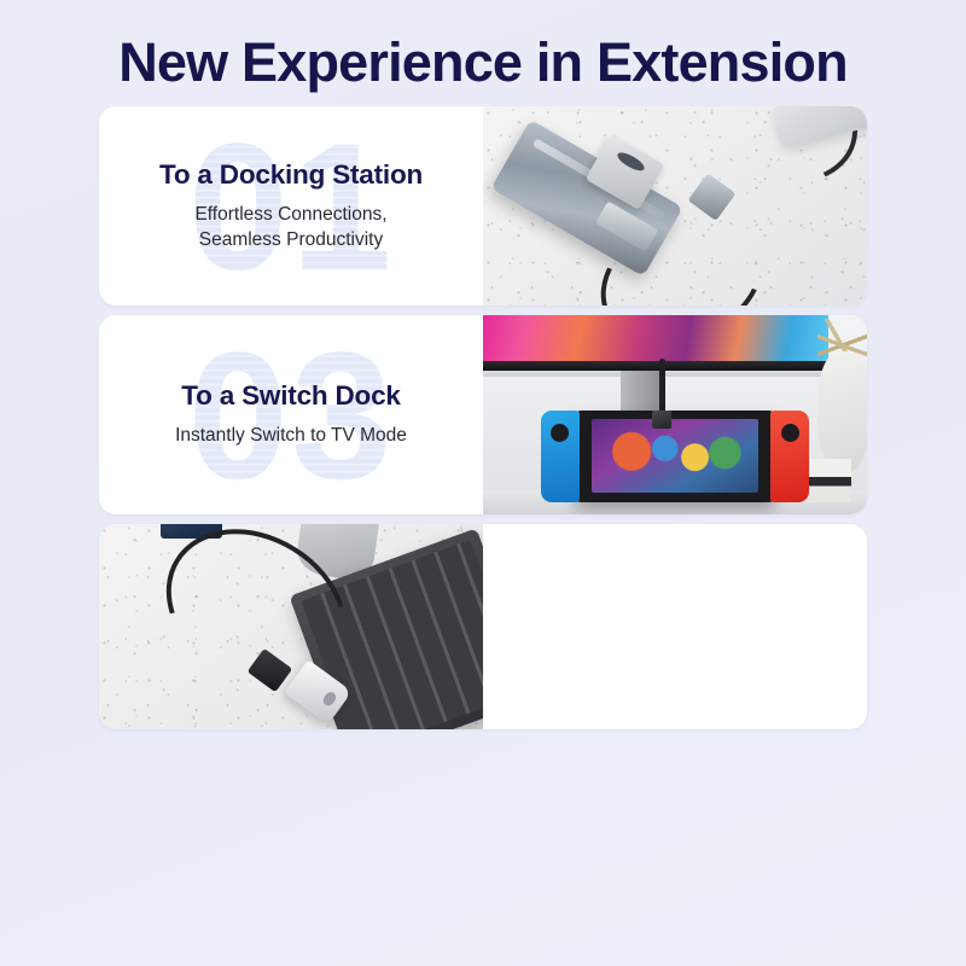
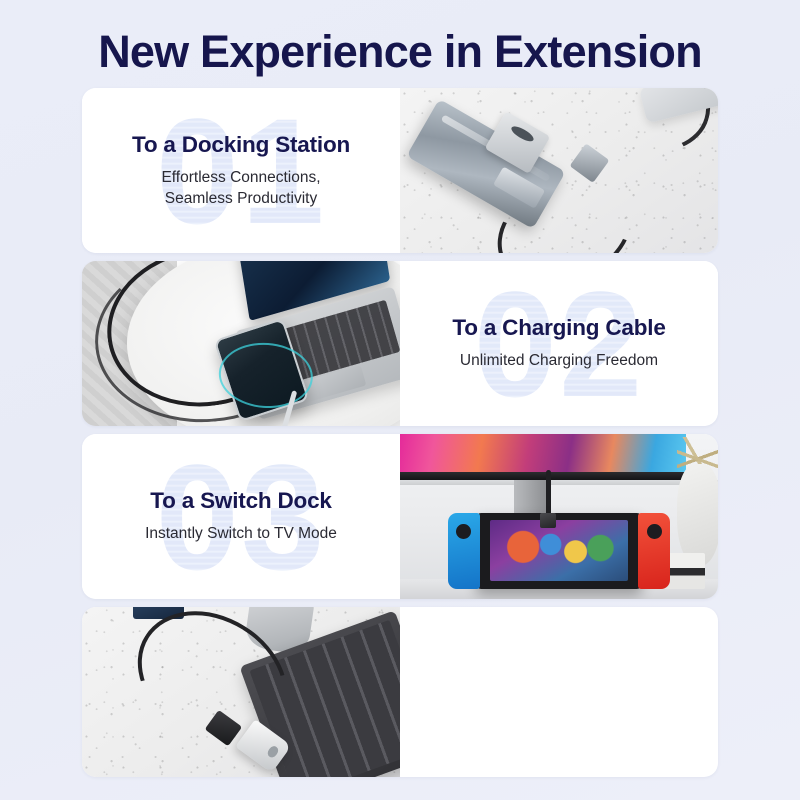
  New Experience in Extension
  01
  To a Docking Station
  Effortless Connections,
  Seamless Productivity
+ 02
+ To a Charging Cable
+ Unlimited Charging Freedom
  03
  To a Switch Dock
  Instantly Switch to TV Mode
